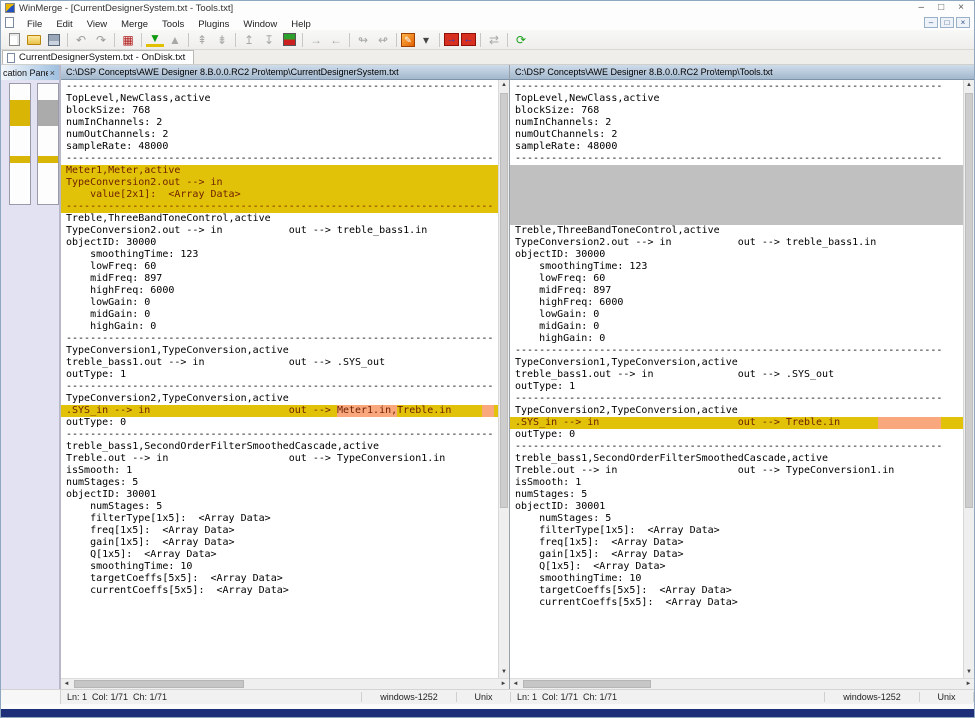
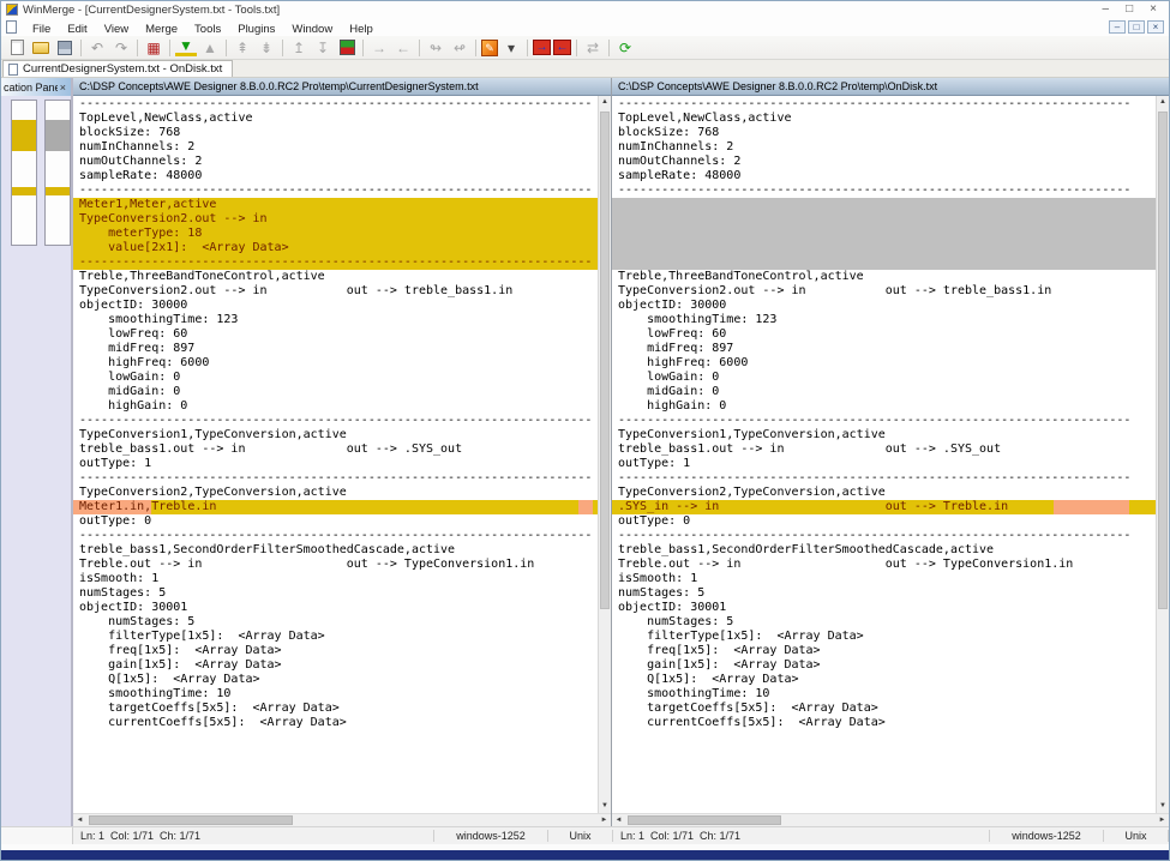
  WinMerge - [CurrentDesignerSystem.txt - Tools.txt]
  –
  □
  ×
  File Edit View Merge Tools Plugins Window Help
  –
  □
  ×
  ↶
  ↷
  ▦
  ▼
  ▲
  ⇞
  ⇟
  ↥
  ↧
  →
  ←
  ↬
  ↫
  ✎
  ▾
  →
  ←
  ⇄
  ⟳
  CurrentDesignerSystem.txt - OnDisk.txt
  cation Pan
  ×
  C:\DSP Concepts\AWE Designer 8.B.0.0.RC2 Pro\temp\CurrentDesignerSystem.txt
  -----------------------------------------------------------------------
  TopLevel,NewClass,active
  blockSize: 768
  numInChannels: 2
  numOutChannels: 2
  sampleRate: 48000
  -----------------------------------------------------------------------
  Meter1,Meter,active
  TypeConversion2.out --> in
+ meterType: 18
  value[2x1]: <Array Data>
  -----------------------------------------------------------------------
  Treble,ThreeBandToneControl,active
  TypeConversion2.out --> in out --> treble_bass1.in
  objectID: 30000
  smoothingTime: 123
  lowFreq: 60
  midFreq: 897
  highFreq: 6000
  lowGain: 0
  midGain: 0
  highGain: 0
  -----------------------------------------------------------------------
  TypeConversion1,TypeConversion,active
  treble_bass1.out --> in out --> .SYS_out
  outType: 1
  -----------------------------------------------------------------------
  TypeConversion2,TypeConversion,active
- .SYS_in --> in out -->
  Meter1.in,
  Treble.in
  outType: 0
  -----------------------------------------------------------------------
  treble_bass1,SecondOrderFilterSmoothedCascade,active
  Treble.out --> in out --> TypeConversion1.in
  isSmooth: 1
  numStages: 5
  objectID: 30001
  numStages: 5
  filterType[1x5]: <Array Data>
  freq[1x5]: <Array Data>
  gain[1x5]: <Array Data>
  Q[1x5]: <Array Data>
  smoothingTime: 10
  targetCoeffs[5x5]: <Array Data>
  currentCoeffs[5x5]: <Array Data>
- C:\DSP Concepts\AWE Designer 8.B.0.0.RC2 Pro\temp\Tools.txt
+ C:\DSP Concepts\AWE Designer 8.B.0.0.RC2 Pro\temp\OnDisk.txt
  -----------------------------------------------------------------------
  TopLevel,NewClass,active
  blockSize: 768
  numInChannels: 2
  numOutChannels: 2
  sampleRate: 48000
  -----------------------------------------------------------------------
  Treble,ThreeBandToneControl,active
  TypeConversion2.out --> in out --> treble_bass1.in
  objectID: 30000
  smoothingTime: 123
  lowFreq: 60
  midFreq: 897
  highFreq: 6000
  lowGain: 0
  midGain: 0
  highGain: 0
  -----------------------------------------------------------------------
  TypeConversion1,TypeConversion,active
  treble_bass1.out --> in out --> .SYS_out
  outType: 1
  -----------------------------------------------------------------------
  TypeConversion2,TypeConversion,active
  .SYS_in --> in out --> Treble.in
  outType: 0
  -----------------------------------------------------------------------
  treble_bass1,SecondOrderFilterSmoothedCascade,active
  Treble.out --> in out --> TypeConversion1.in
  isSmooth: 1
  numStages: 5
  objectID: 30001
  numStages: 5
  filterType[1x5]: <Array Data>
  freq[1x5]: <Array Data>
  gain[1x5]: <Array Data>
  Q[1x5]: <Array Data>
  smoothingTime: 10
  targetCoeffs[5x5]: <Array Data>
  currentCoeffs[5x5]: <Array Data>
  Ln: 1 Col: 1/71 Ch: 1/71
  windows-1252
  Unix
  Ln: 1 Col: 1/71 Ch: 1/71
  windows-1252
  Unix
